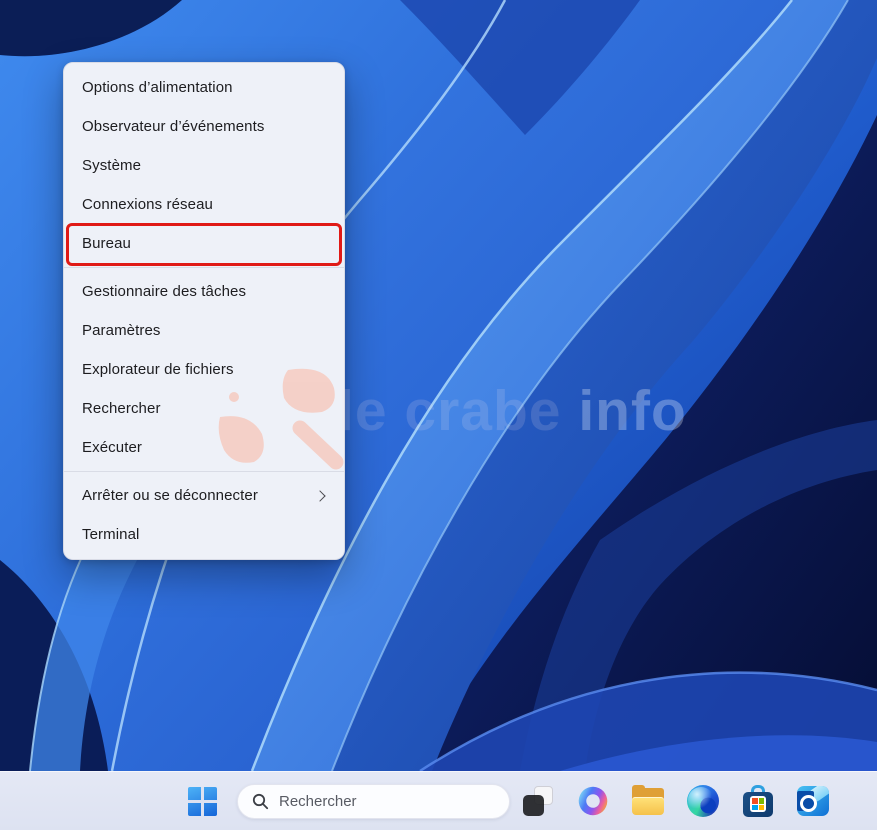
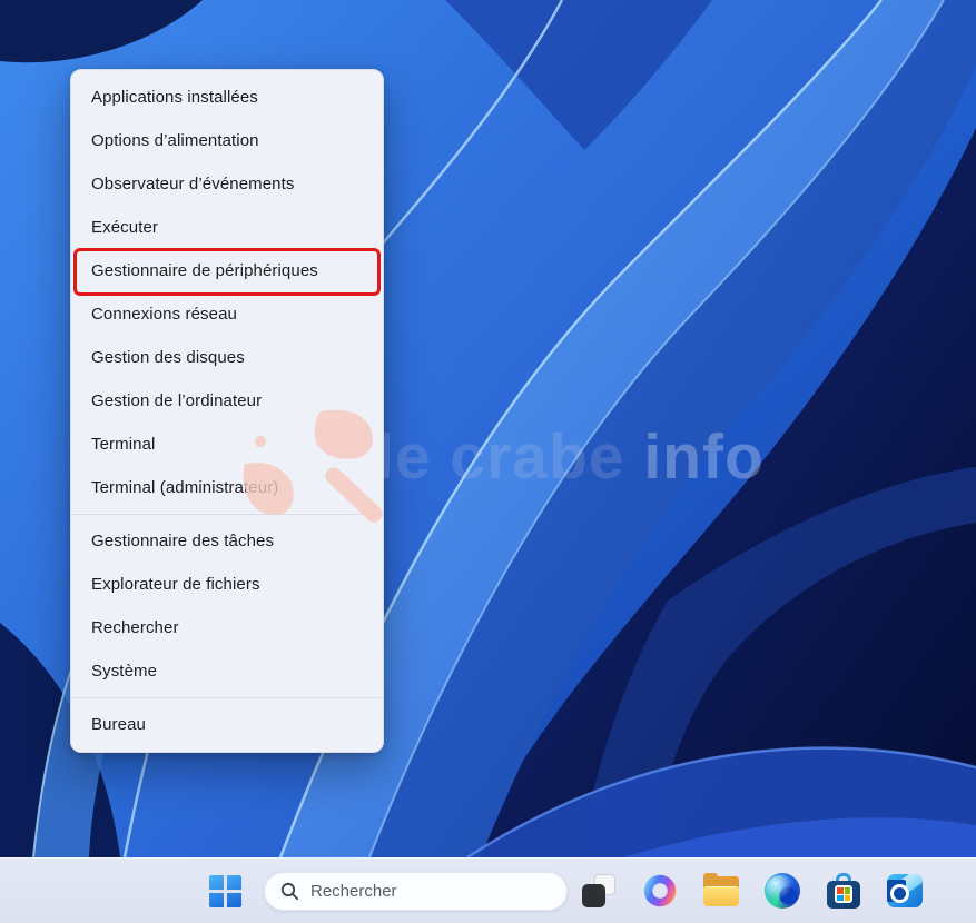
+ Applications installées
  Options d’alimentation
  Observateur d’événements
- Système
+ Exécuter
+ Gestionnaire de périphériques
  Connexions réseau
+ Gestion des disques
+ Gestion de l’ordinateur
- Bureau
+ Terminal
+ Terminal (administrateur)
  Gestionnaire des tâches
- Paramètres
  Explorateur de fichiers
  Rechercher
- Exécuter
+ Système
- Arrêter ou se déconnecter
- Terminal
+ Bureau
  le crabe info
  Rechercher
